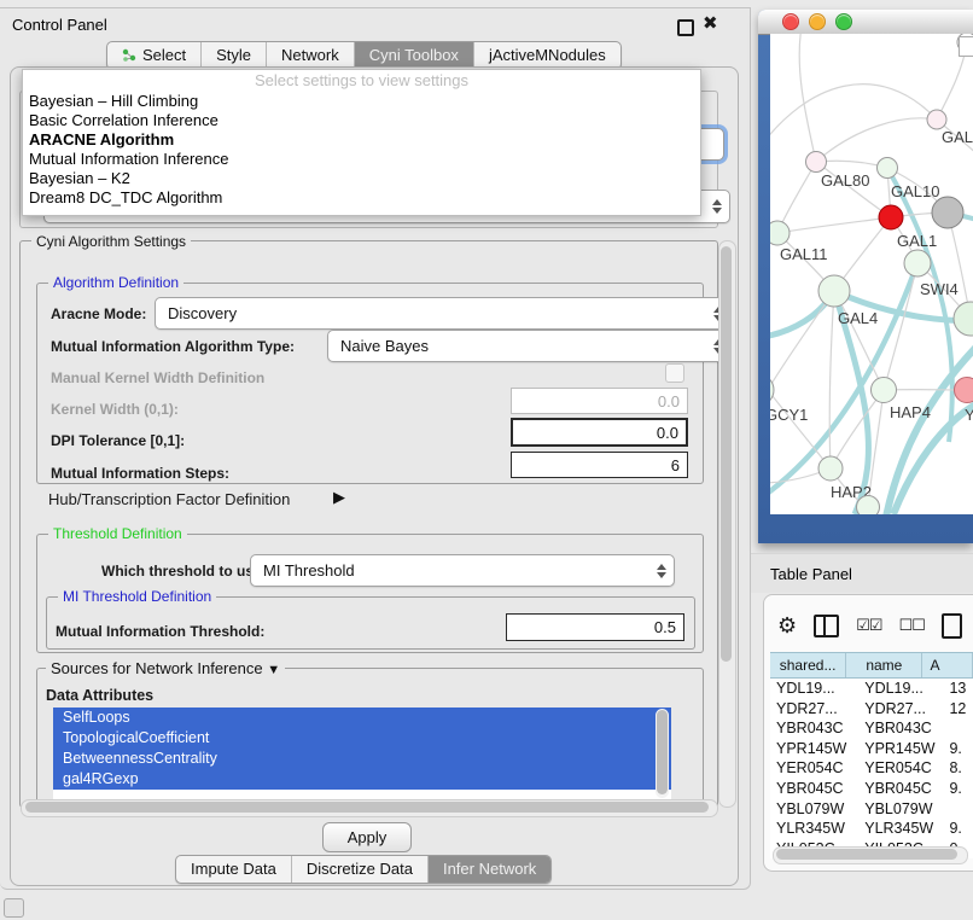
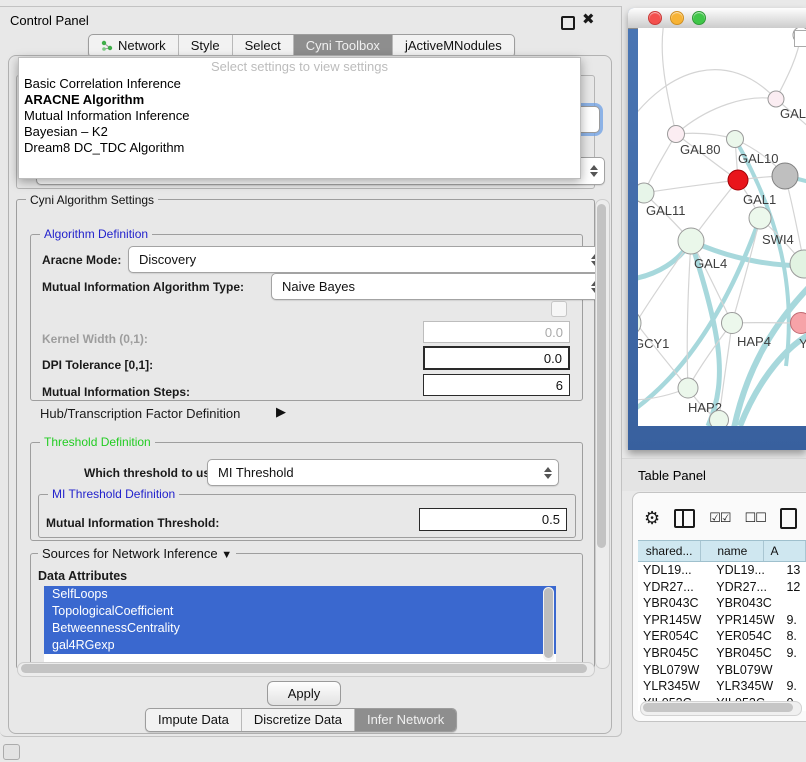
  Control Panel
  ✖
- Select
+ Network
  Style
- Network
+ Select
  Cyni Toolbox
  jActiveMNodules
  Select settings to view settings
- Bayesian – Hill Climbing
  Basic Correlation Inference
  ARACNE Algorithm
  Mutual Information Inference
  Bayesian – K2
  Dream8 DC_TDC Algorithm
  Cyni Algorithm Settings
  Algorithm Definition
  Aracne Mode:
  Discovery
  Mutual Information Algorithm Type:
  Naive Bayes
- Manual Kernel Width Definition
  Kernel Width (0,1):
  0.0
  DPI Tolerance [0,1]:
  0.0
  Mutual Information Steps:
  6
  Hub/Transcription Factor Definition
  ▶
  Threshold Definition
  Which threshold to u
  MI Threshold
  MI Threshold Definition
  Mutual Information Threshold:
  0.5
  Sources for Network Inference ▼
  Data Attributes
  SelfLoops
  TopologicalCoefficient
  BetweennessCentrality
  gal4RGexp
  Apply
  Impute Data
  Discretize Data
  Infer Network
  GAL
  GAL80
  GAL10
  GAL1
  GAL11
  GAL4
  SWI4
  GCY1
  HAP4
  Y
  HAP2
  Table Panel
  ⚙
  ☑☑
  ☐☐
  shared...
  name
  A
  YDL19...
  YDL19...
  13
  YDR27...
  YDR27...
  12
  YBR043C
  YBR043C
  YPR145W
  YPR145W
  9.
  YER054C
  YER054C
  8.
  YBR045C
  YBR045C
  9.
  YBL079W
  YBL079W
  YLR345W
  YLR345W
  9.
